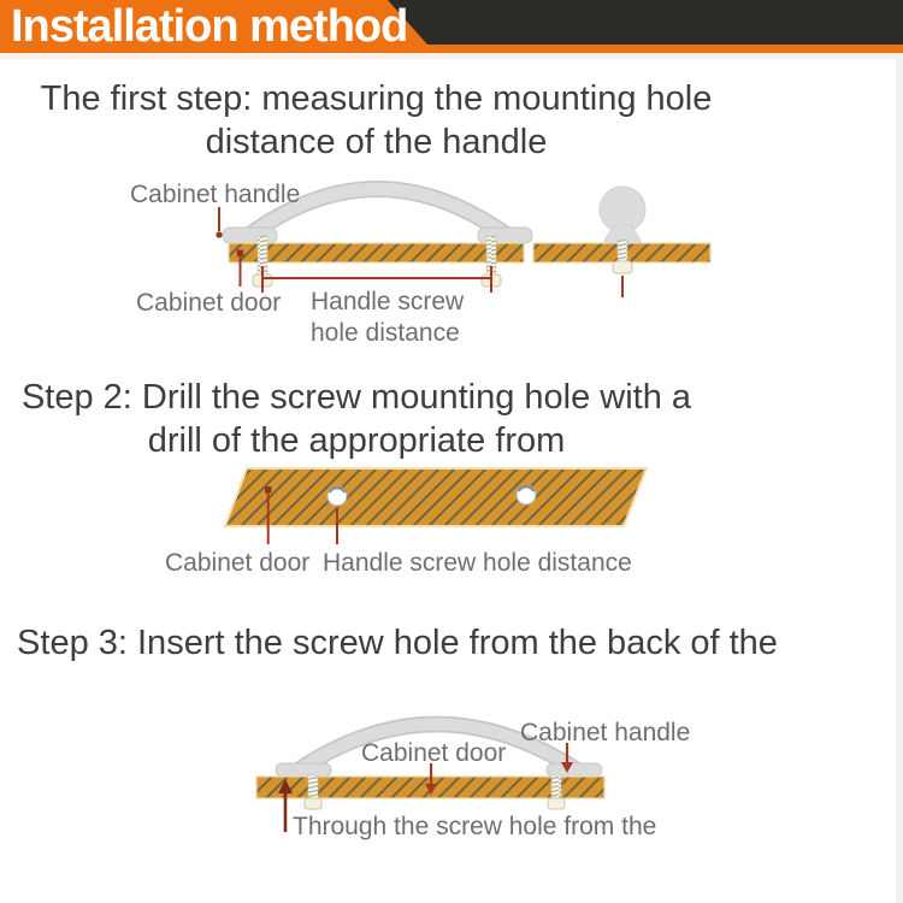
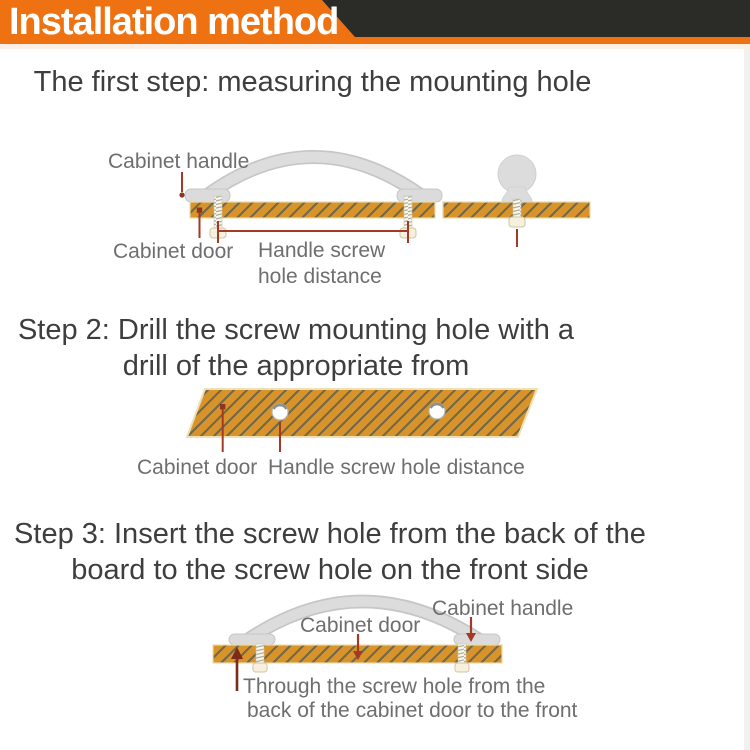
  Installation method
  The first step: measuring the mounting hole
- distance of the handle
  Step 2: Drill the screw mounting hole with a
  drill of the appropriate from
  Step 3: Insert the screw hole from the back of the
+ board to the screw hole on the front side
  Cabinet handle
  Cabinet door
  Handle screw
  hole distance
  Cabinet door
  Handle screw hole distance
  Cabinet door
  Cabinet handle
  Through the screw hole from the
+ back of the cabinet door to the front
